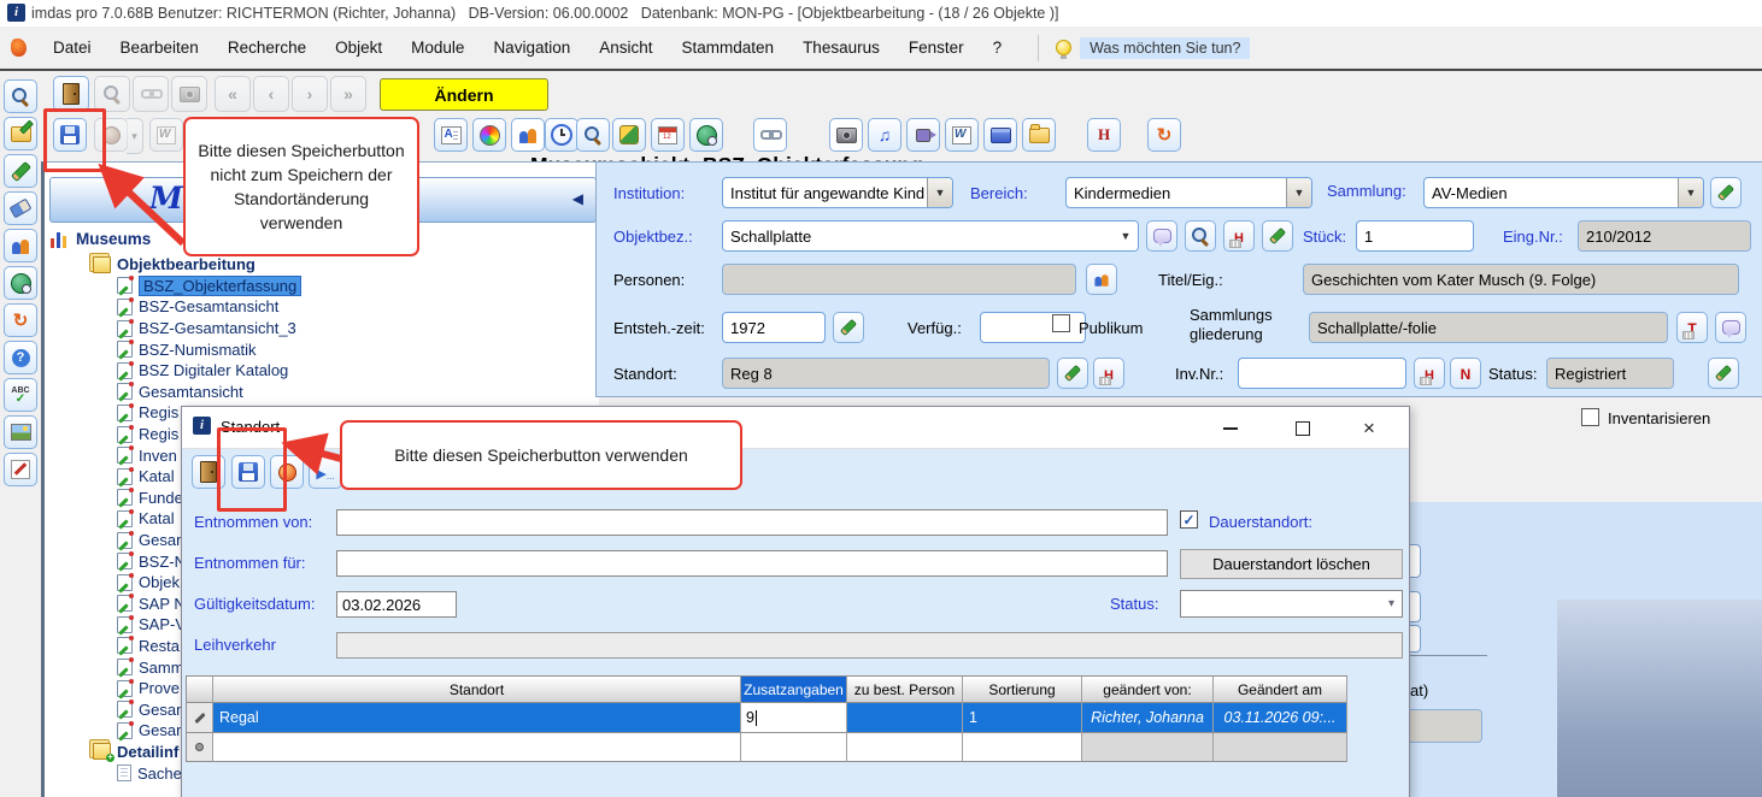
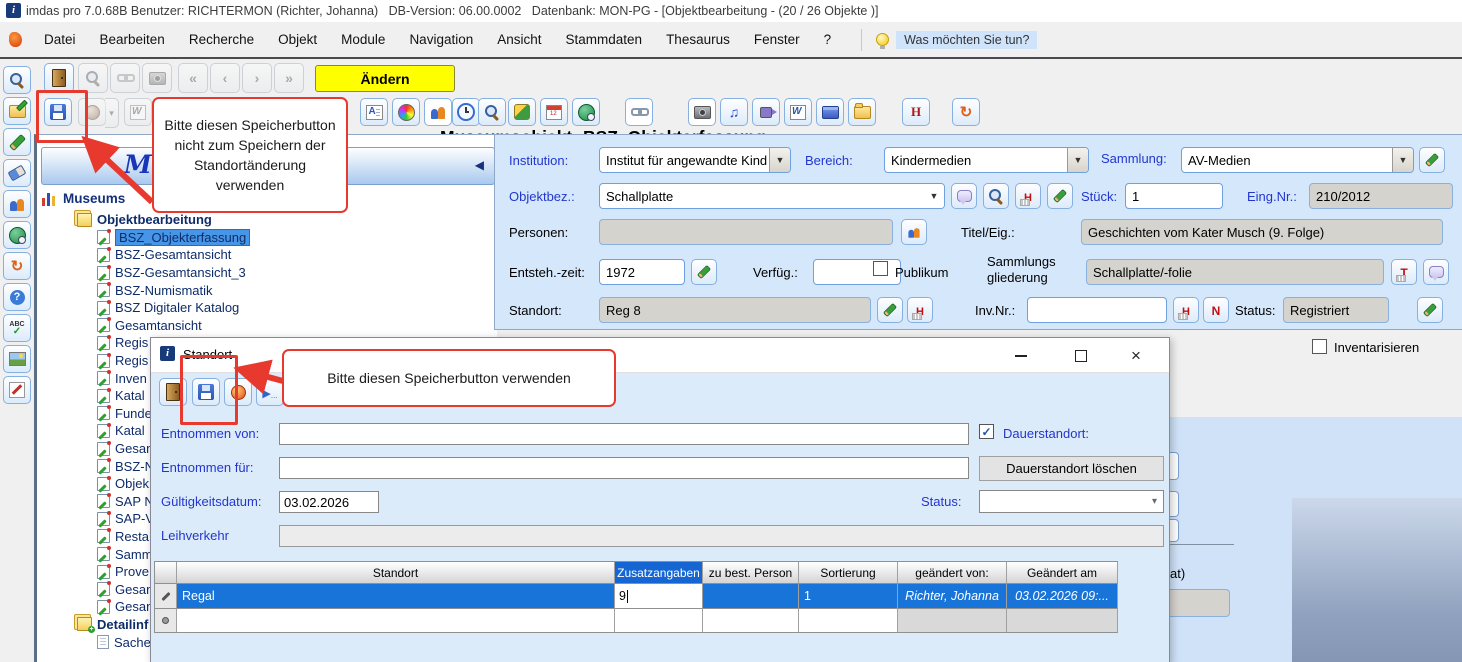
  i
- imdas pro 7.0.68B Benutzer: RICHTERMON (Richter, Johanna) DB-Version: 06.00.0002 Datenbank: MON-PG - [Objektbearbeitung - (18 / 26 Objekte )]
+ imdas pro 7.0.68B Benutzer: RICHTERMON (Richter, Johanna) DB-Version: 06.00.0002 Datenbank: MON-PG - [Objektbearbeitung - (20 / 26 Objekte )]
  Datei
  Bearbeiten
  Recherche
  Objekt
  Module
  Navigation
  Ansicht
  Stammdaten
  Thesaurus
  Fenster
  ?
  Was möchten Sie tun?
  «
  ‹
  ›
  »
  Ändern
  ▾
  ◀
  Museums
  Objektbearbeitung
  BSZ_Objekterfassung
  BSZ-Gesamtansicht
  BSZ-Gesamtansicht_3
  BSZ-Numismatik
  BSZ Digitaler Katalog
  Gesamtansicht
  Regis
  Regis
  Inven
  Katal
  Funde
  Katal
  Gesa
  BSZ-
  Objek
  SAP
  SAP-
  Resta
  Samm
  Prove
  Gesa
  Gesa
  Detailinf
  Sache
  Institution:
  Institut für angewandte Kind
  ▼
  Bereich:
  Kindermedien
  ▼
  Sammlung:
  AV-Medien
  ▼
  Objektbez.:
  Schallplatte
  ▼
  Stück:
  1
  Eing.Nr.:
  210/2012
  Personen:
  Titel/Eig.:
  Geschichten vom Kater Musch (9. Folge)
  Entsteh.-zeit:
  1972
  Verfüg.:
  Publikum
  Sammlungs gliederung
  Schallplatte/-folie
  Standort:
  Reg 8
  Inv.Nr.:
  Status:
  Registriert
  Inventarisieren
  at)
  i
  Standort
  ×
  Entnommen von:
  ✓
  Dauerstandort:
  Entnommen für:
  Dauerstandort löschen
  Gültigkeitsdatum:
  03.02.2026
  Status:
  ▾
  Leihverkehr
  Standort
  Zusatzangaben
  zu best. Person
  Sortierung
  geändert von:
  Geändert am
  Regal
  9
  1
  Richter, Johanna
- 03.11.2026 09:...
+ 03.02.2026 09:...
  Bitte diesen Speicherbutton nicht zum Speichern der Standortänderung verwenden
  Bitte diesen Speicherbutton verwenden
